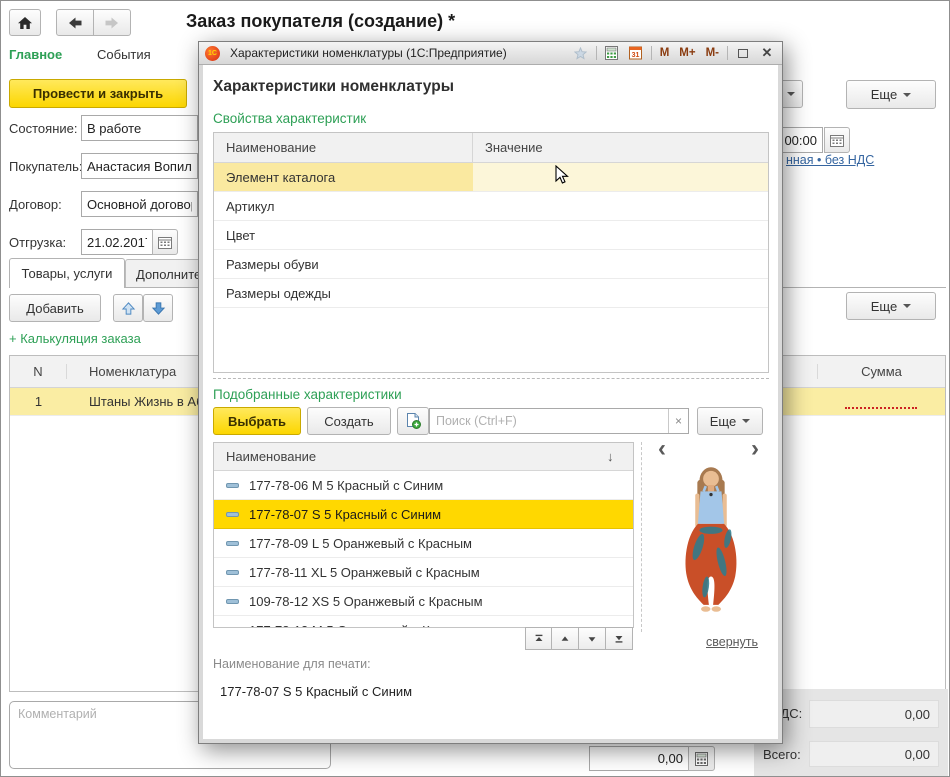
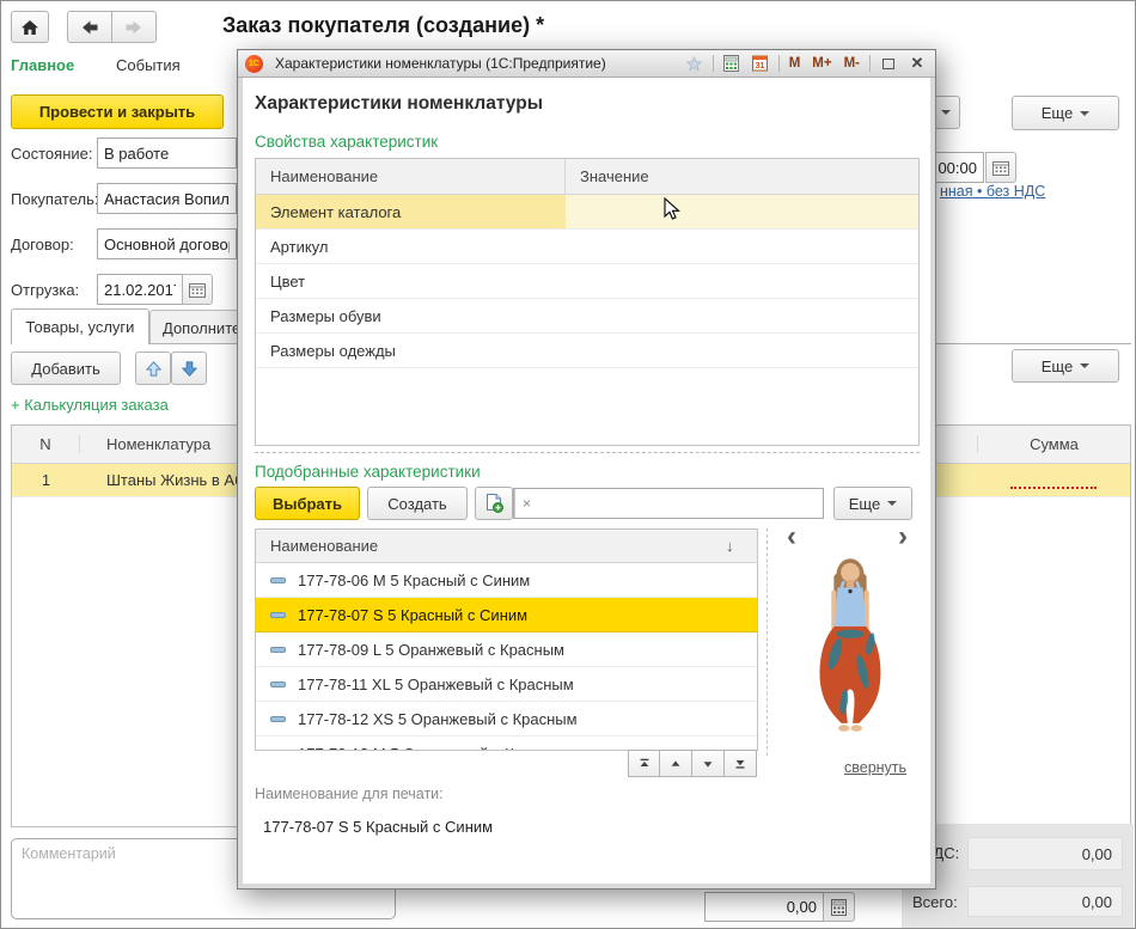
  Заказ покупателя (создание) *
  Главное
  События
  Провести и закрыть
  Еще
  Состояние:
  В работе
  Покупатель
  Анастасия Вопил
  Договор:
  Основной догово
  Отгрузка:
  21.02.201
  00:00
  нная • без НДС
  Товары, услуги
  Дополнит
  Добавить
  Еще
  + Калькуляция заказа
  N
  Номенклатура
  Сумма
  1
  Штаны Жизнь в А
  Комментарий
  0,00
  ДС:
  0,00
  Всего:
  0,00
  Характеристики номенклатуры (1С:Предприятие)
  M
  M+
  M-
  ✕
  Характеристики номенклатуры
  Свойства характеристик
  Наименование
  Значение
  Элемент каталога
  Артикул
  Цвет
  Размеры обуви
  Размеры одежды
  Подобранные характеристики
  Выбрать
  Создать
- Поиск (Ctrl+F)
  ×
  Еще
  Наименование
  ↓
  177-78-06 M 5 Красный с Синим
  177-78-07 S 5 Красный с Синим
  177-78-09 L 5 Оранжевый с Красным
  177-78-11 XL 5 Оранжевый с Красным
- 109-78-12 XS 5 Оранжевый с Красным
+ 177-78-12 XS 5 Оранжевый с Красным
  ‹
  ›
  свернуть
  Наименование для печати:
  177-78-07 S 5 Красный с Синим
